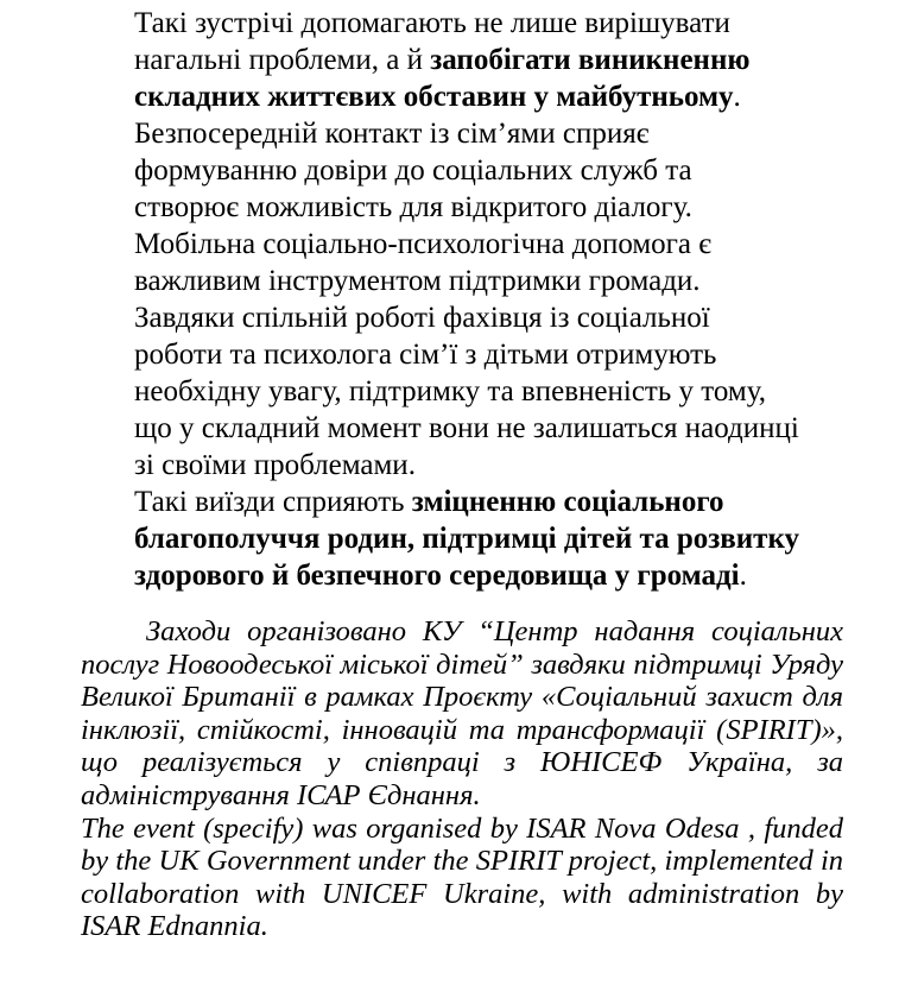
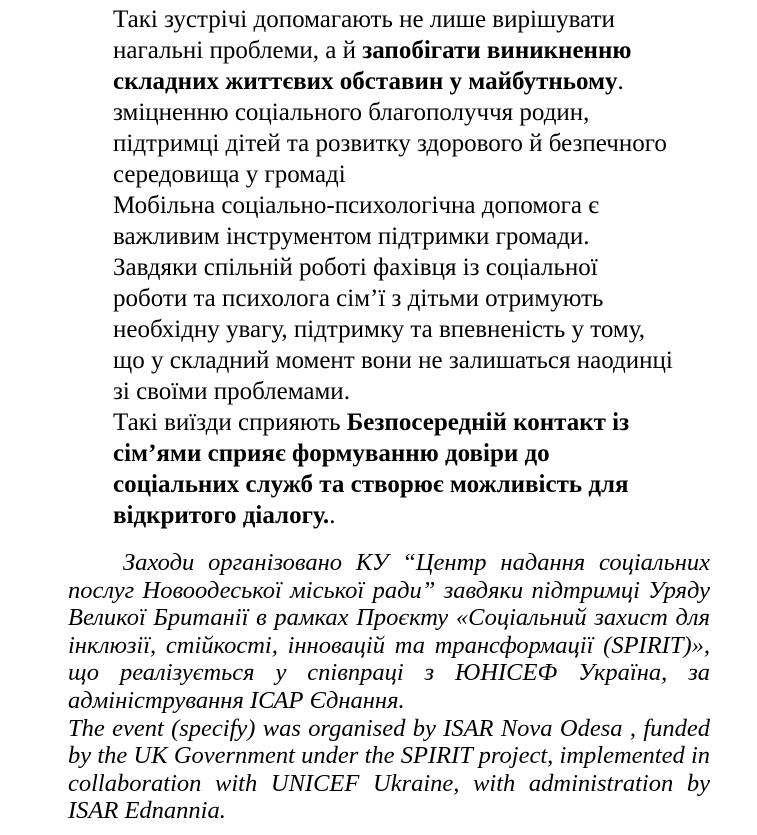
  Такі зустрічі допомагають не лише вирішувати нагальні проблеми, а й запобігати виникненню складних життєвих обставин у майбутньому.
- Безпосередній контакт із сім’ями сприяє формуванню довіри до соціальних служб та створює можливість для відкритого діалогу.
+ зміцненню соціального благополуччя родин, підтримці дітей та розвитку здорового й безпечного середовища у громаді
  Мобільна соціально-психологічна допомога є важливим інструментом підтримки громади. Завдяки спільній роботі фахівця із соціальної роботи та психолога сім’ї з дітьми отримують необхідну увагу, підтримку та впевненість у тому, що у складний момент вони не залишаться наодинці зі своїми проблемами.
- Такі виїзди сприяють зміцненню соціального благополуччя родин, підтримці дітей та розвитку здорового й безпечного середовища у громаді.
+ Такі виїзди сприяють Безпосередній контакт із сім’ями сприяє формуванню довіри до соціальних служб та створює можливість для відкритого діалогу..
- Заходи організовано КУ “Центр надання соціальних послуг Новоодеської міської дітей” завдяки підтримці Уряду Великої Британії в рамках Проєкту «Соціальний захист для інклюзії, стійкості, інновацій та трансформації (SPIRIT)», що реалізується у співпраці з ЮНІСЕФ Україна, за адміністрування ІСАР Єднання.
+ Заходи організовано КУ “Центр надання соціальних послуг Новоодеської міської ради” завдяки підтримці Уряду Великої Британії в рамках Проєкту «Соціальний захист для інклюзії, стійкості, інновацій та трансформації (SPIRIT)», що реалізується у співпраці з ЮНІСЕФ Україна, за адміністрування ІСАР Єднання.
  The event (specify) was organised by ISAR Nova Odesa , funded by the UK Government under the SPIRIT project, implemented in collaboration with UNICEF Ukraine, with administration by ISAR Ednannia.
